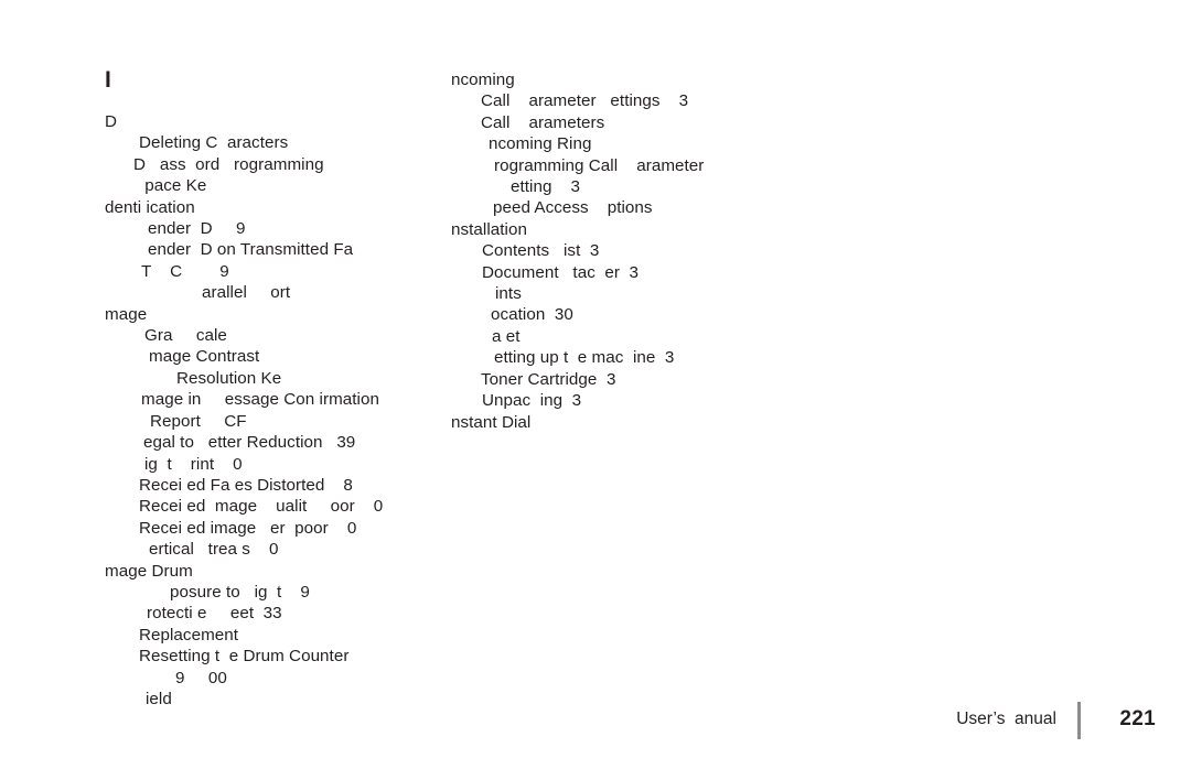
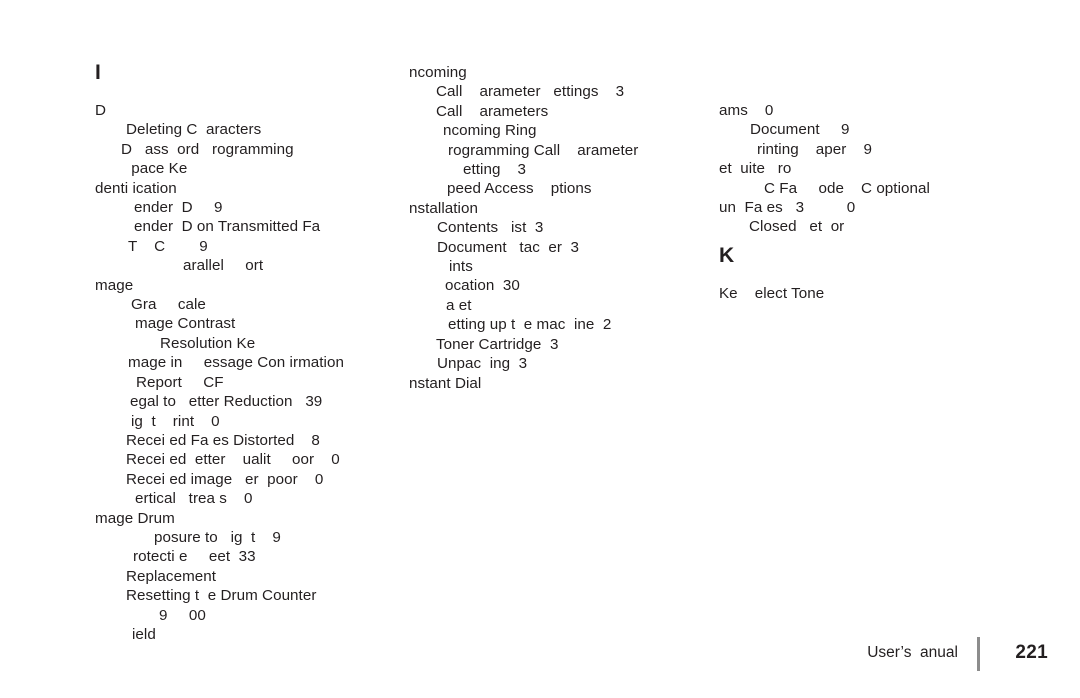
  I
  D
  Deleting C aracters
  D ass ord rogramming
  pace Ke
  denti ication
  ender D 9
  ender D on Transmitted Fa
  T C 9
  arallel ort
  mage
  Gra cale
  mage Contrast
  Resolution Ke
  mage in essage Con irmation
  Report CF
  egal to etter Reduction 39
  ig t rint 0
  Recei ed Fa es Distorted 8
- Recei ed mage ualit oor 0
+ Recei ed etter ualit oor 0
  Recei ed image er poor 0
  ertical trea s 0
  mage Drum
  posure to ig t 9
  rotecti e eet 33
  Replacement
  Resetting t e Drum Counter
  9 00
  ield
  ncoming
  Call arameter ettings 3
  Call arameters
  ncoming Ring
  rogramming Call arameter
  etting 3
  peed Access ptions
  nstallation
  Contents ist 3
  Document tac er 3
  ints
  ocation 30
  a et
- etting up t e mac ine 3
+ etting up t e mac ine 2
  Toner Cartridge 3
  Unpac ing 3
  nstant Dial
+ ams 0
+ Document 9
+ rinting aper 9
+ et uite ro
+ C Fa ode C optional
+ un Fa es 3 0
+ Closed et or
+ K
+ Ke elect Tone
  User’s anual
  221
